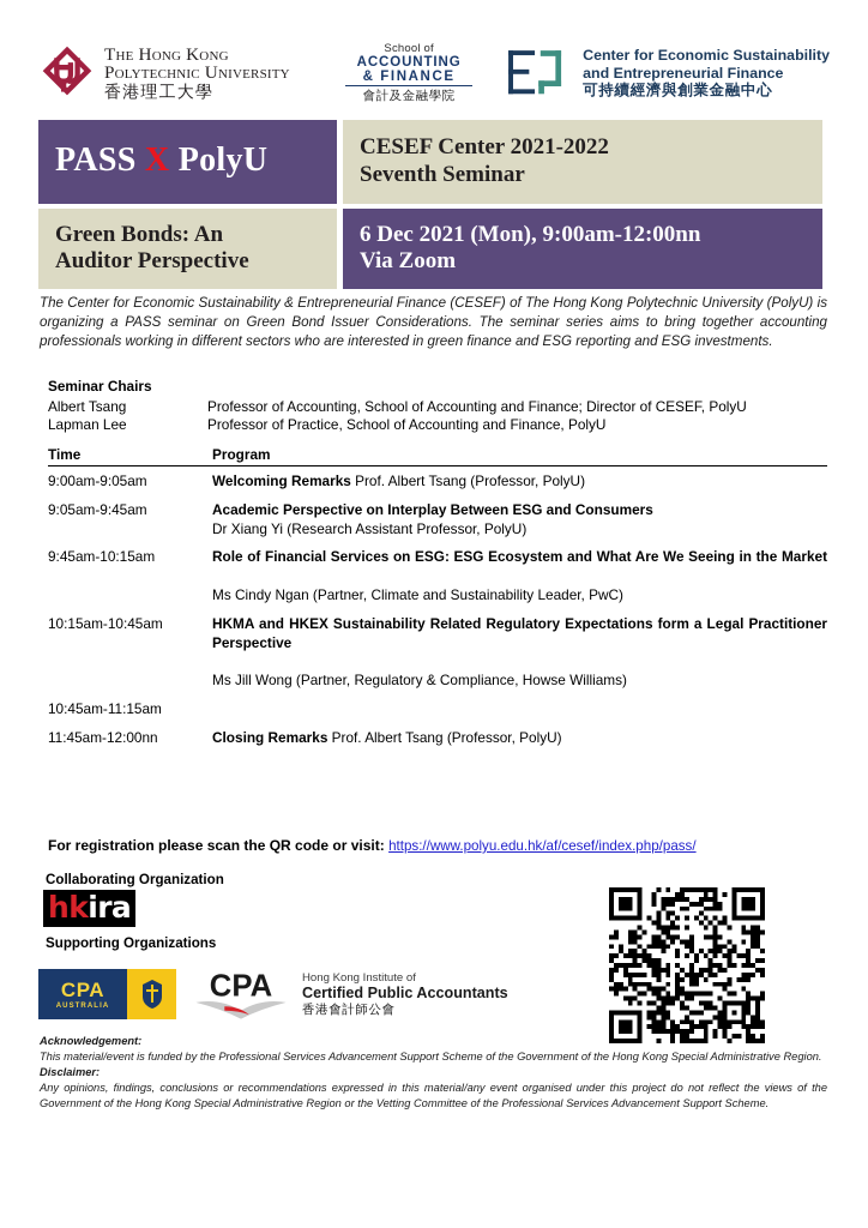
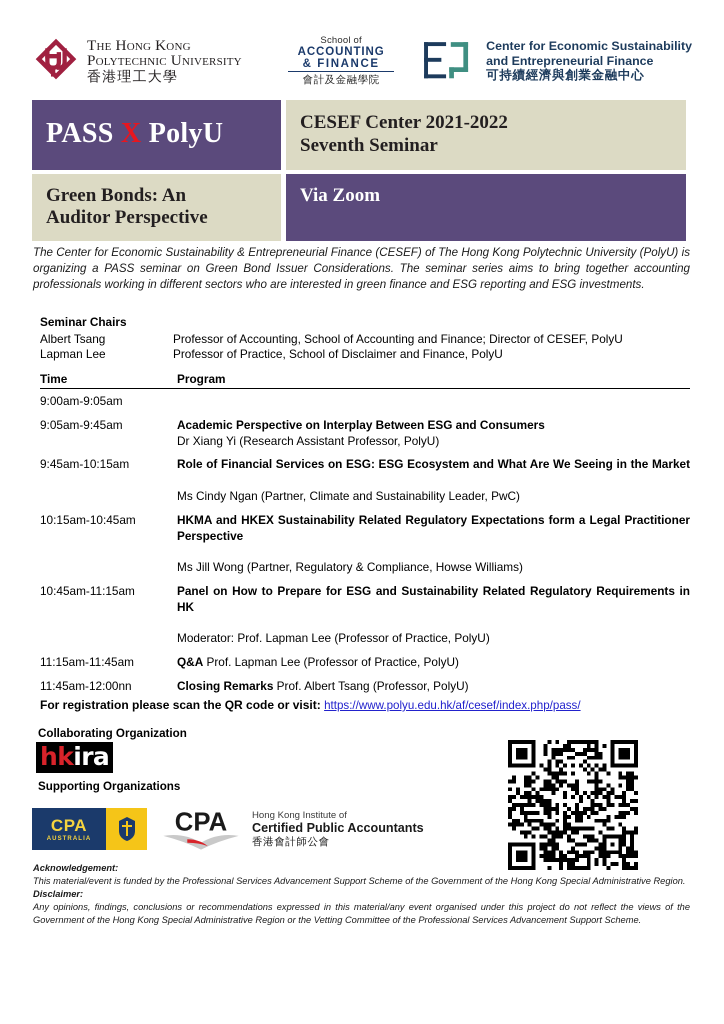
  The Hong Kong
  Polytechnic University
  香港理工大學
  School of
  ACCOUNTING
  & FINANCE
  會計及金融學院
  Center for Economic Sustainability
  and Entrepreneurial Finance
  可持續經濟與創業金融中心
  PASS X PolyU
  CESEF Center 2021-2022
  Seventh Seminar
  Green Bonds: An
  Auditor Perspective
- 6 Dec 2021 (Mon), 9:00am-12:00nn
  Via Zoom
  The Center for Economic Sustainability & Entrepreneurial Finance (CESEF) of The Hong Kong Polytechnic University (PolyU) is organizing a PASS seminar on Green Bond Issuer Considerations. The seminar series aims to bring together accounting professionals working in different sectors who are interested in green finance and ESG reporting and ESG investments.
  Seminar Chairs
  Albert Tsang
  Professor of Accounting, School of Accounting and Finance; Director of CESEF, PolyU
  Lapman Lee
- Professor of Practice, School of Accounting and Finance, PolyU
+ Professor of Practice, School of Disclaimer and Finance, PolyU
  Time
  Program
  9:00am-9:05am
- Welcoming Remarks Prof. Albert Tsang (Professor, PolyU)
  9:05am-9:45am
  Academic Perspective on Interplay Between ESG and Consumers
  Dr Xiang Yi (Research Assistant Professor, PolyU)
  9:45am-10:15am
  Role of Financial Services on ESG: ESG Ecosystem and What Are We Seeing in the Market
  Ms Cindy Ngan (Partner, Climate and Sustainability Leader, PwC)
  10:15am-10:45am
  HKMA and HKEX Sustainability Related Regulatory Expectations form a Legal Practitioner Perspective
  Ms Jill Wong (Partner, Regulatory & Compliance, Howse Williams)
  10:45am-11:15am
+ Panel on How to Prepare for ESG and Sustainability Related Regulatory Requirements in HK
+ Moderator: Prof. Lapman Lee (Professor of Practice, PolyU)
+ 11:15am-11:45am
+ Q&A Prof. Lapman Lee (Professor of Practice, PolyU)
  11:45am-12:00nn
  Closing Remarks Prof. Albert Tsang (Professor, PolyU)
  For registration please scan the QR code or visit: https://www.polyu.edu.hk/af/cesef/index.php/pass/
  Collaborating Organization
  hkira
  Supporting Organizations
  CPA
  CPA
  Hong Kong Institute of
  Certified Public Accountants
  香港會計師公會
  Acknowledgement:
  This material/event is funded by the Professional Services Advancement Support Scheme of the Government of the Hong Kong Special Administrative Region.
  Disclaimer:
  Any opinions, findings, conclusions or recommendations expressed in this material/any event organised under this project do not reflect the views of the Government of the Hong Kong Special Administrative Region or the Vetting Committee of the Professional Services Advancement Support Scheme.
